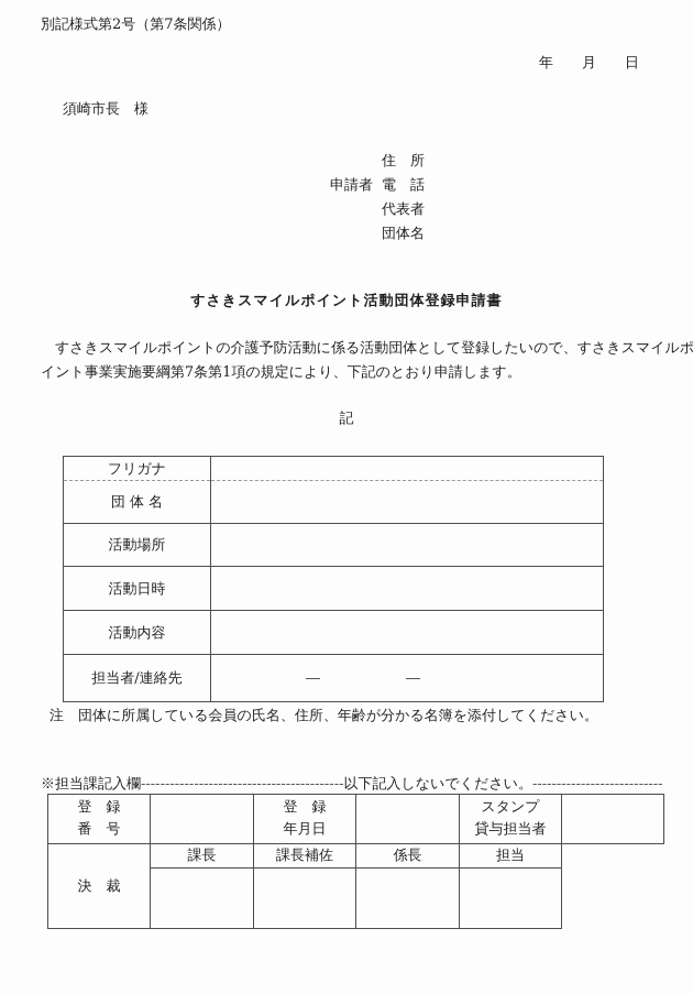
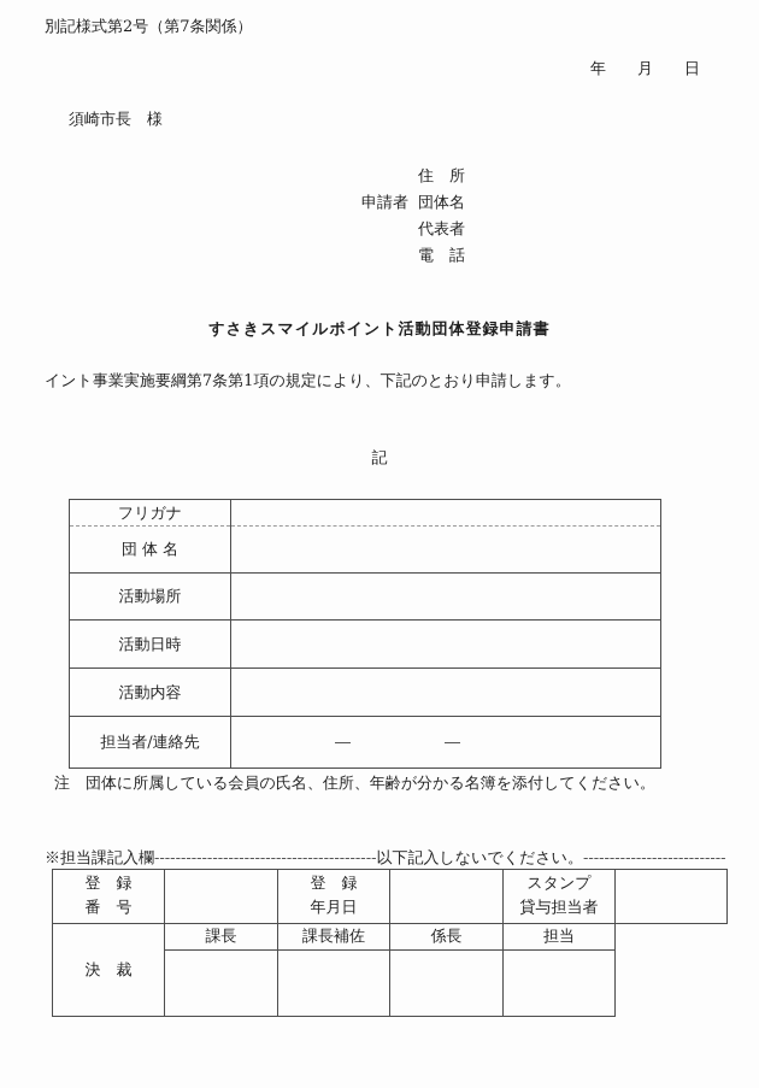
  別記様式第2号（第7条関係）
  年 月 日
  須崎市長 様
  申請者
  住 所
- 電 話
+ 団体名
  代表者
- 団体名
+ 電 話
  すさきスマイルポイント活動団体登録申請書
- すさきスマイルポイントの介護予防活動に係る活動団体として登録したいので、すさきスマイルポ
  イント事業実施要綱第7条第1項の規定により、下記のとおり申請します。
  記
  フリガナ
  団 体 名
  活動場所
  活動日時
  活動内容
  担当者/連絡先	― ―
  注 団体に所属している会員の氏名、住所、年齢が分かる名簿を添付してください。
  ※担当課記入欄------------------------------------------以下記入しないでください。---------------------------
  登 録 番 号		登 録 年月日		スタンプ 貸与担当者
  決 裁	課長	課長補佐	係長	担当
